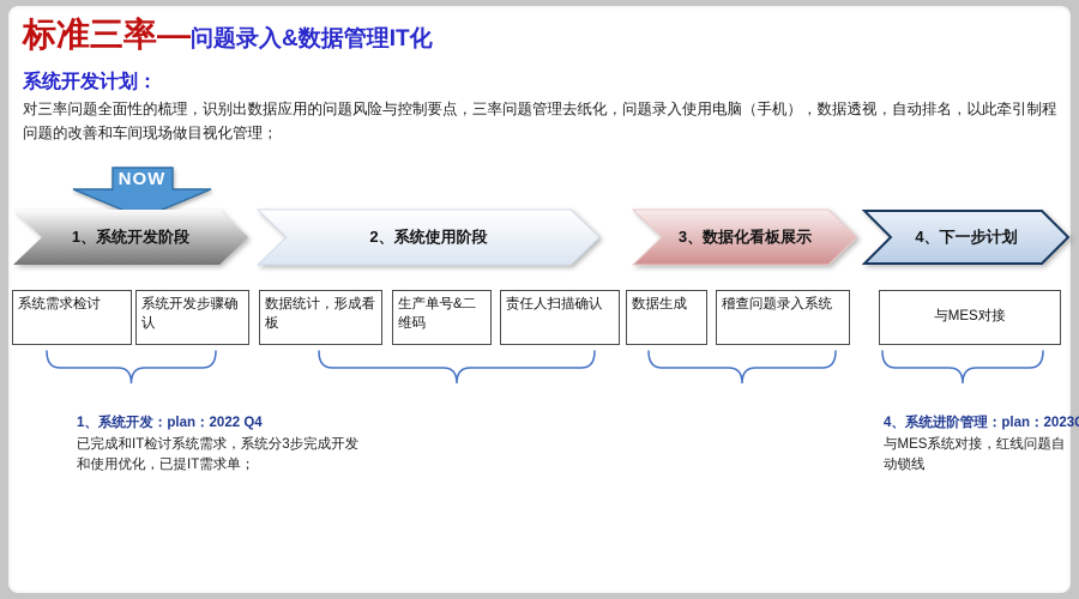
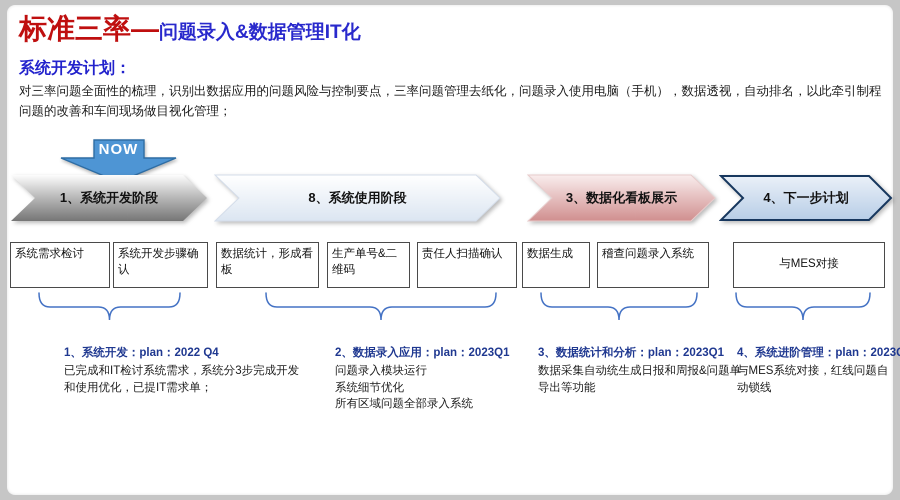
  标准三率—问题录入&数据管理IT化
  系统开发计划：
  对三率问题全面性的梳理，识别出数据应用的问题风险与控制要点，三率问题管理去纸化，问题录入使用电脑（手机），数据透视，自动排名，以此牵引制程问题的改善和车间现场做目视化管理；
  NOW
  1、系统开发阶段
- 2、系统使用阶段
+ 8、系统使用阶段
  3、数据化看板展示
  4、下一步计划
  系统需求检讨
  系统开发步骤确认
  数据统计，形成看板
  生产单号&二维码
  责任人扫描确认
  数据生成
  稽查问题录入系统
  与MES对接
  1、系统开发：plan：2022 Q4
  已完成和IT检讨系统需求，系统分3步完成开发和使用优化，已提IT需求单；
+ 2、数据录入应用：plan：2023Q1
+ 问题录入模块运行
+ 系统细节优化
+ 所有区域问题全部录入系统
+ 3、数据统计和分析：plan：2023Q1
+ 数据采集自动统生成日报和周报&问题单导出等功能
  4、系统进阶管理：plan：2023
  与MES系统对接，红线问题自动锁线
